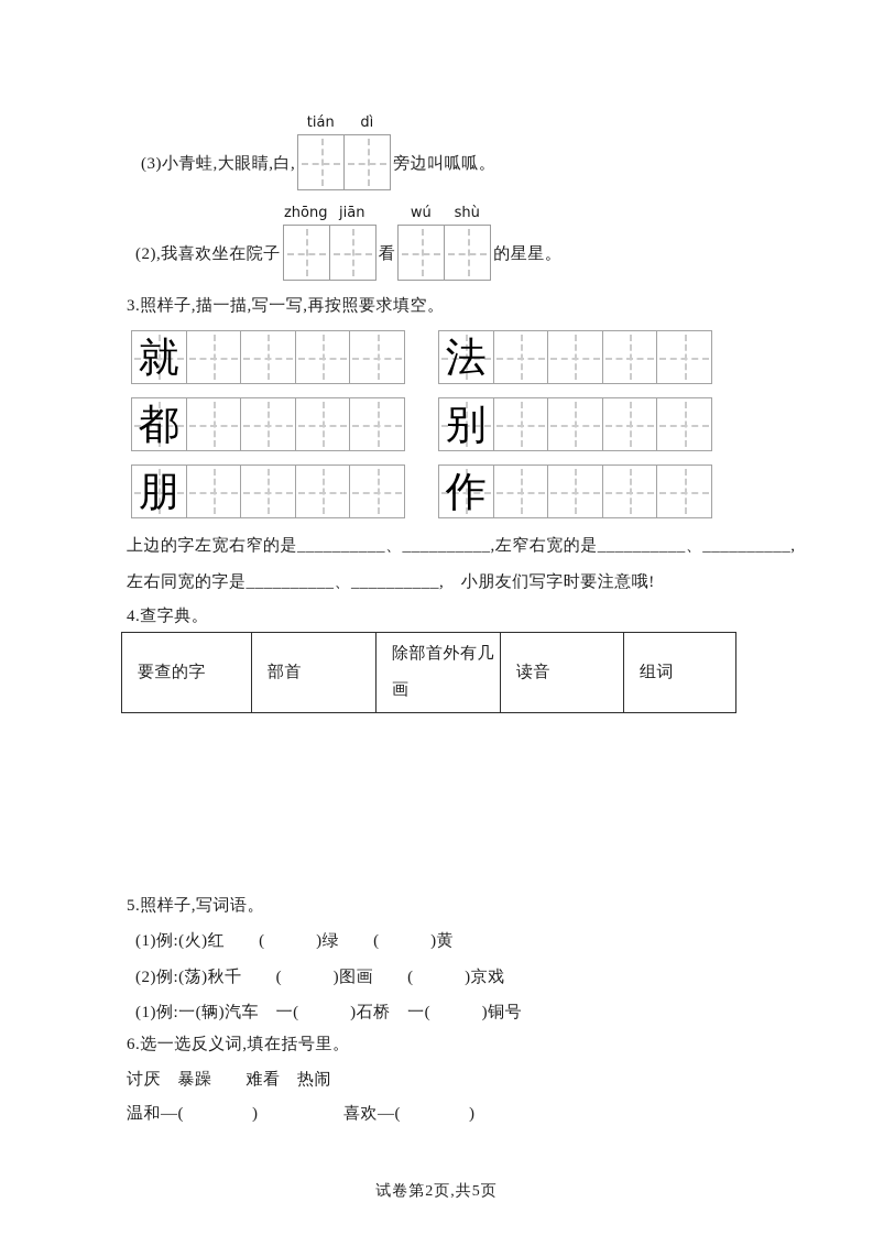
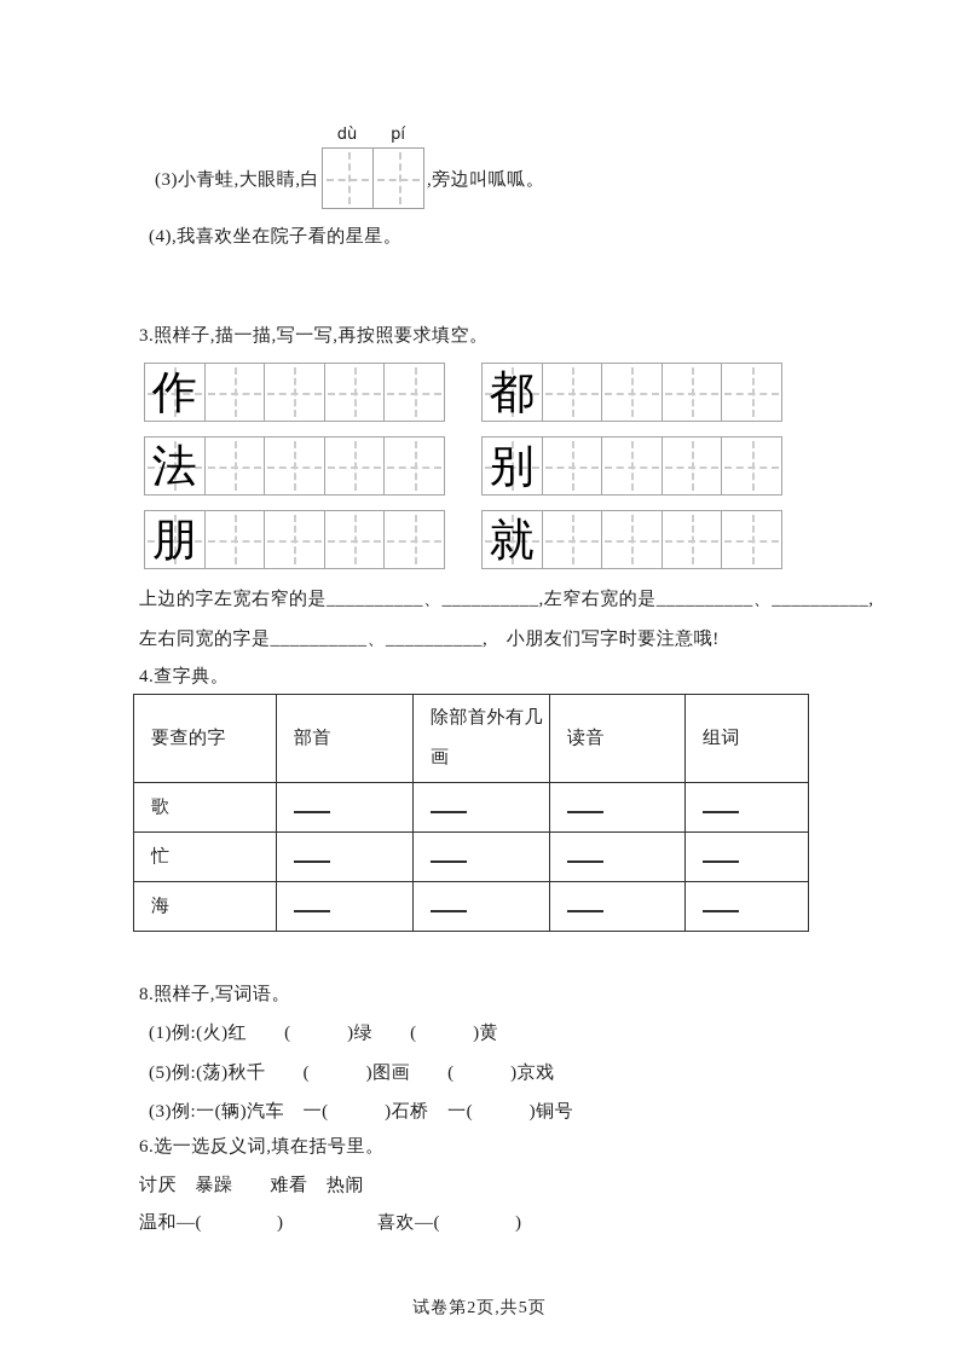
  (3)小青蛙,大眼睛,白
+ dù
+ pí
  ,
- tián
- dì
  旁边叫呱呱。
- (2)
+ (4)
  ,我喜欢坐在院子
- zhōng
- jiān
  看
- wú
- shù
  的星星。
  3.照样子,描一描,写一写,再按照要求填空。
- 就
+ 作
- 都
+ 法
  朋
- 法
+ 都
  别
- 作
+ 就
  上边的字左宽右窄的是__________、__________,左窄右宽的是__________、__________,
  左右同宽的字是__________、__________, 小朋友们写字时要注意哦!
  4.查字典。
  要查的字	部首	除部首外有几画	读音	组词
+ 歌
+ 忙
+ 海
- 5.照样子,写词语。
+ 8.照样子,写词语。
  (1)例:(火)红 ( )绿 ( )黄
- (2)例:(荡)秋千 ( )图画 ( )京戏
+ (5)例:(荡)秋千 ( )图画 ( )京戏
- (1)例:一(辆)汽车 一( )石桥 一( )铜号
+ (3)例:一(辆)汽车 一( )石桥 一( )铜号
  6.选一选反义词,填在括号里。
  讨厌 暴躁 难看 热闹
  温和—( ) 喜欢—( )
  试卷第2页,共5页
